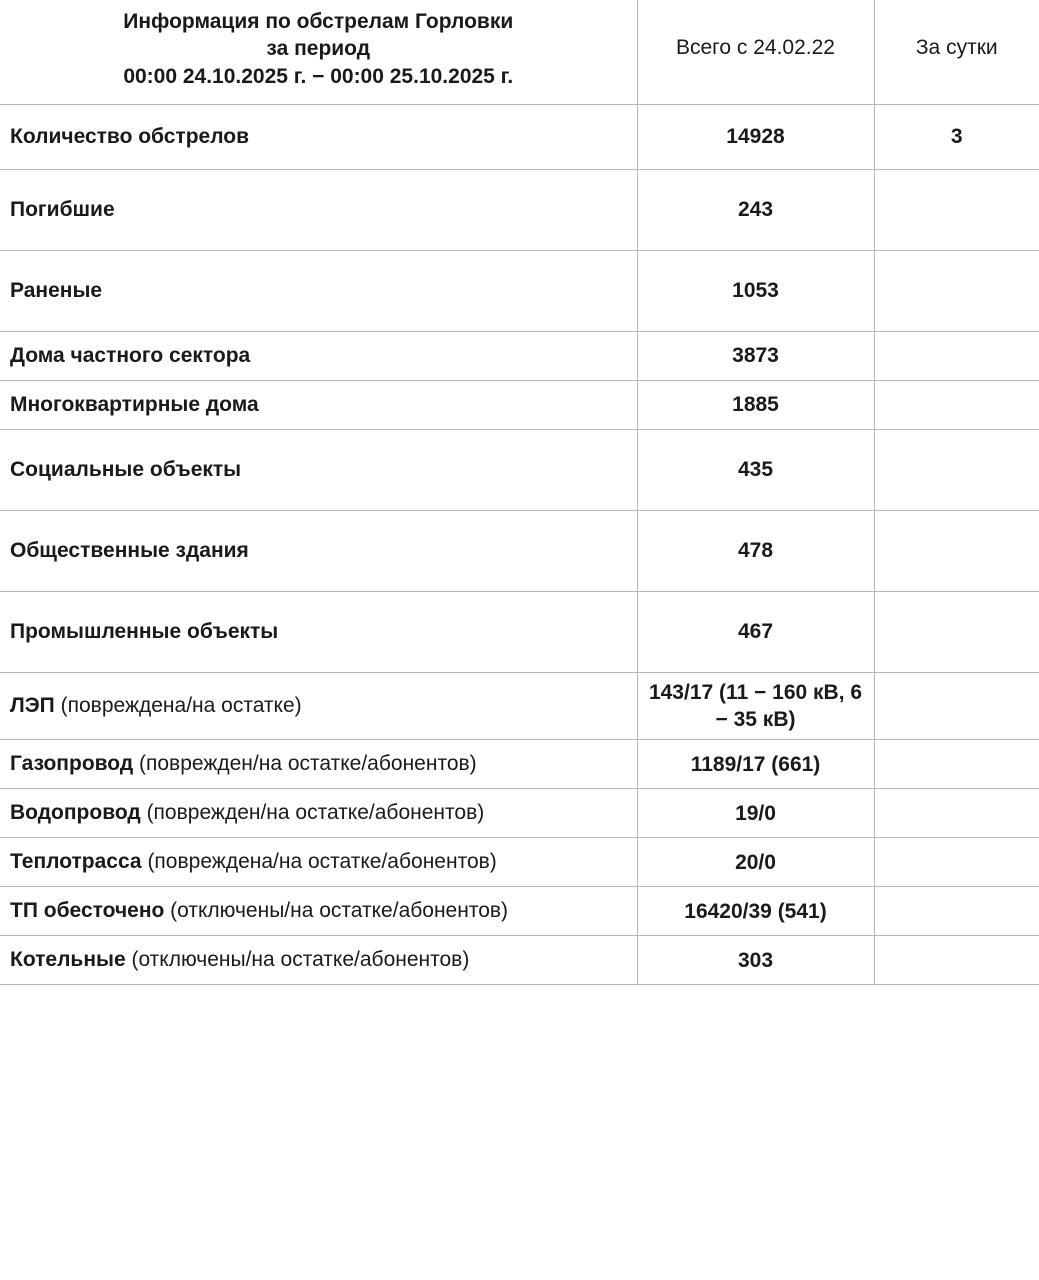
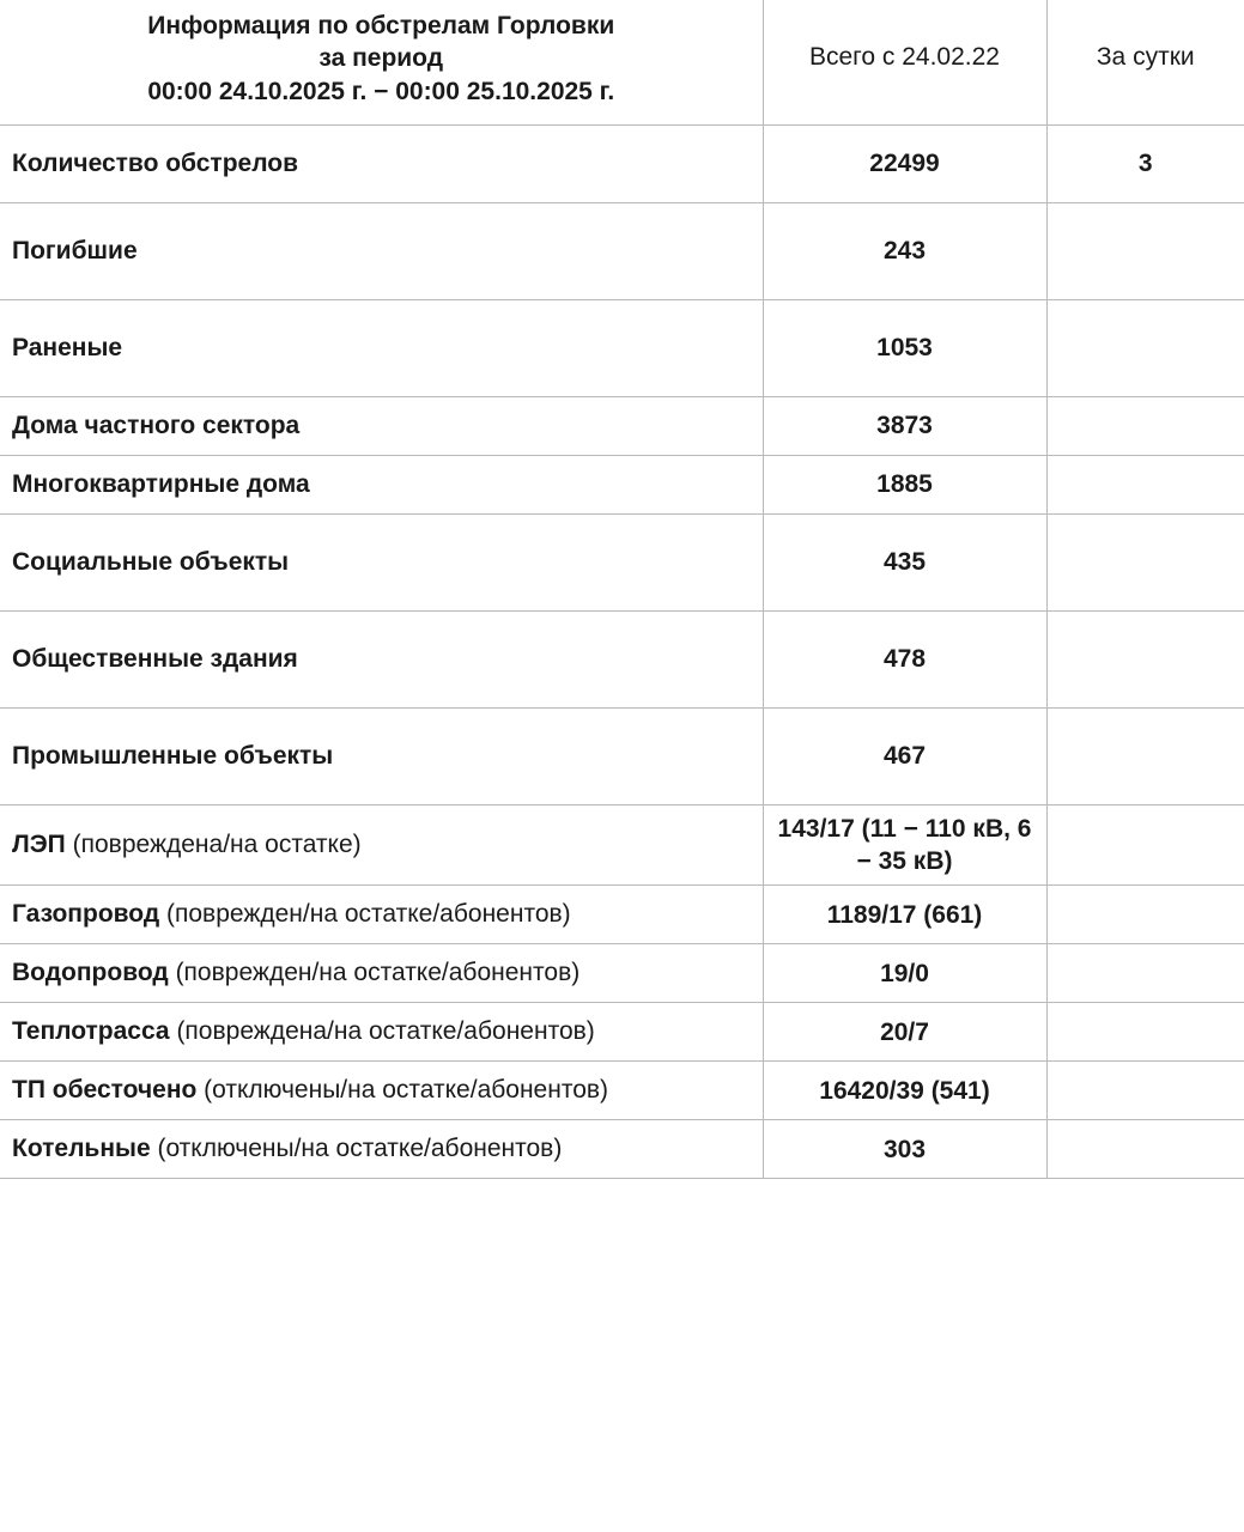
  Информация по обстрелам Горловки за период 00:00 24.10.2025 г. − 00:00 25.10.2025 г.	Всего с 24.02.22	За сутки
- Количество обстрелов	14928	3
+ Количество обстрелов	22499	3
  Погибшие	243
  Раненые	1053
  Дома частного сектора	3873
  Многоквартирные дома	1885
  Социальные объекты	435
  Общественные здания	478
  Промышленные объекты	467
- ЛЭП (повреждена/на остатке)	143/17 (11 − 160 кВ, 6 − 35 кВ)
+ ЛЭП (повреждена/на остатке)	143/17 (11 − 110 кВ, 6 − 35 кВ)
  Газопровод (поврежден/на остатке/абонентов)	1189/17 (661)
  Водопровод (поврежден/на остатке/абонентов)	19/0
- Теплотрасса (повреждена/на остатке/абонентов)	20/0
+ Теплотрасса (повреждена/на остатке/абонентов)	20/7
  ТП обесточено (отключены/на остатке/абонентов)	16420/39 (541)
  Котельные (отключены/на остатке/абонентов)	303
